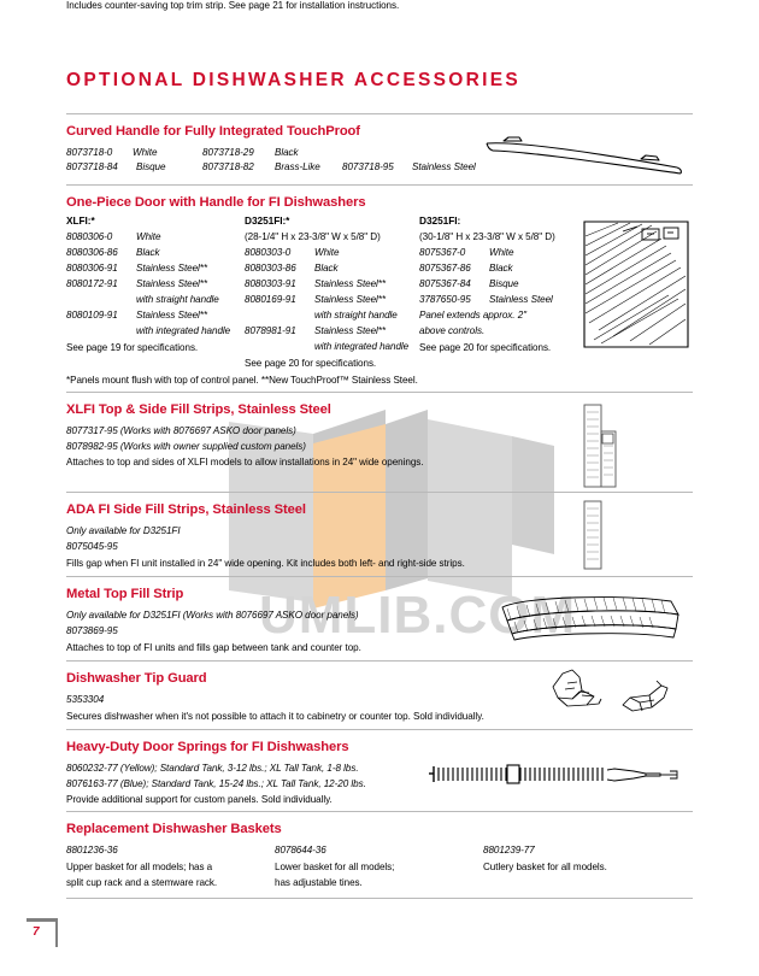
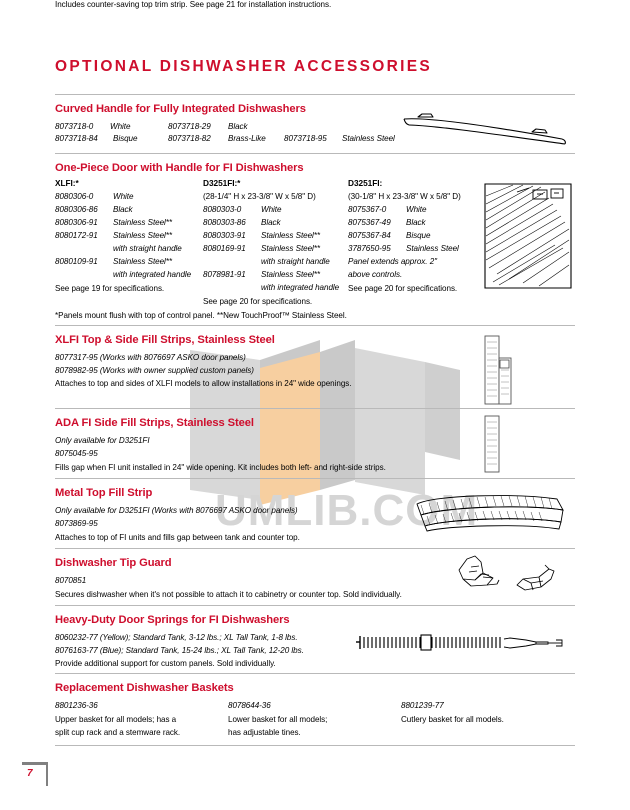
  UMLIB.CM
  OPTIONAL DISHWASHER ACCESSORIES
- Curved Handle for Fully Integrated TouchProof
+ Curved Handle for Fully Integrated Dishwashers
  8073718-0
  White
  8073718-29
  Black
  8073718-84
  Bisque
  8073718-82
  Brass-Like
  8073718-95
  Stainless Steel
  One-Piece Door with Handle for FI Dishwashers
  XLFI:*
  8080306-0
  White
  8080306-86
  Black
  8080306-91
  Stainless Steel**
  8080172-91
  Stainless Steel**
  with straight handle
  8080109-91
  Stainless Steel**
  with integrated handle
  See page 19 for specifications.
  D3251FI:*
  (28-1/4" H x 23-3/8" W x 5/8" D)
  8080303-0
  White
  8080303-86
  Black
  8080303-91
  Stainless Steel**
  8080169-91
  Stainless Steel**
  with straight handle
  8078981-91
  Stainless Steel**
  with integrated handle
  See page 20 for specifications.
  D3251FI:
  (30-1/8" H x 23-3/8" W x 5/8" D)
  8075367-0
  White
- 8075367-86
+ 8075367-49
  Black
  8075367-84
  Bisque
  3787650-95
  Stainless Steel
  Panel extends approx. 2"
  above controls.
  See page 20 for specifications.
  *Panels mount flush with top of control panel. **New TouchProof™ Stainless Steel.
  XLFI Top & Side Fill Strips, Stainless Steel
  8077317-95 (Works with 8076697 ASKO door panels)
  8078982-95 (Works with owner supplied custom panels)
  Attaches to top and sides of XLFI models to allow installations in 24" wide openings.
  Includes counter-saving top trim strip. See page 21 for installation instructions.
  ADA FI Side Fill Strips, Stainless Steel
  Only available for D3251FI
  8075045-95
  Fills gap when FI unit installed in 24" wide opening. Kit includes both left- and right-side strips.
  Metal Top Fill Strip
  Only available for D3251FI (Works with 8076697 ASKO door panels)
  8073869-95
  Attaches to top of FI units and fills gap between tank and counter top.
  Dishwasher Tip Guard
- 5353304
+ 8070851
  Secures dishwasher when it's not possible to attach it to cabinetry or counter top. Sold individually.
  Heavy-Duty Door Springs for FI Dishwashers
  8060232-77 (Yellow); Standard Tank, 3-12 lbs.; XL Tall Tank, 1-8 lbs.
  8076163-77 (Blue); Standard Tank, 15-24 lbs.; XL Tall Tank, 12-20 lbs.
  Provide additional support for custom panels. Sold individually.
  Replacement Dishwasher Baskets
  8801236-36
  Upper basket for all models; has a
  split cup rack and a stemware rack.
  8078644-36
  Lower basket for all models;
  has adjustable tines.
  8801239-77
  Cutlery basket for all models.
  7
